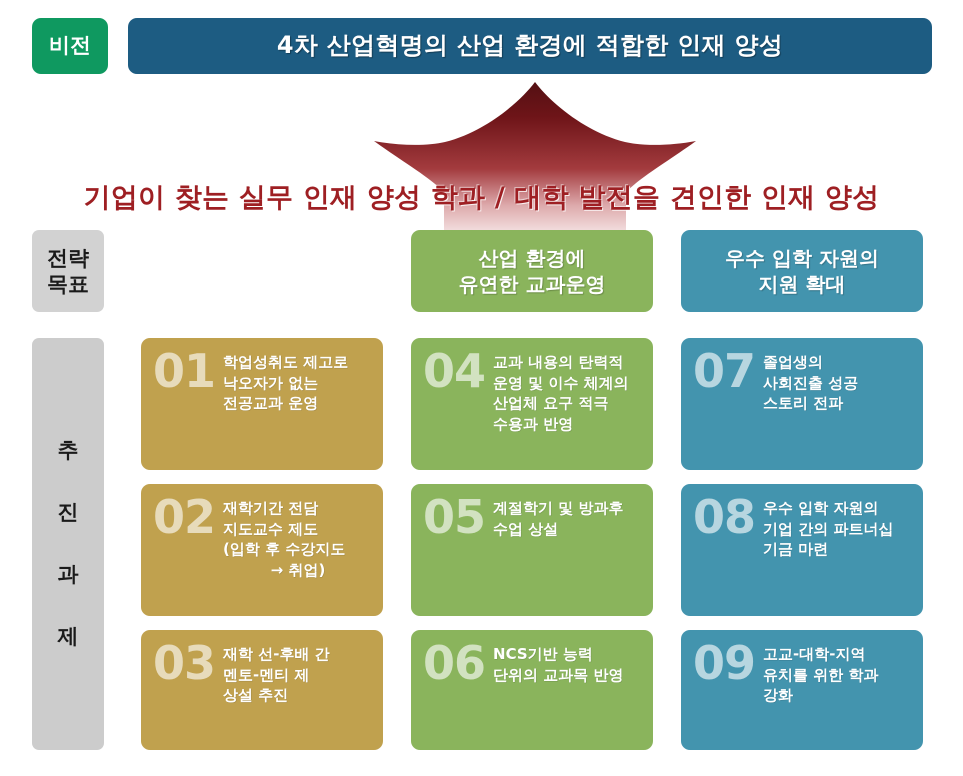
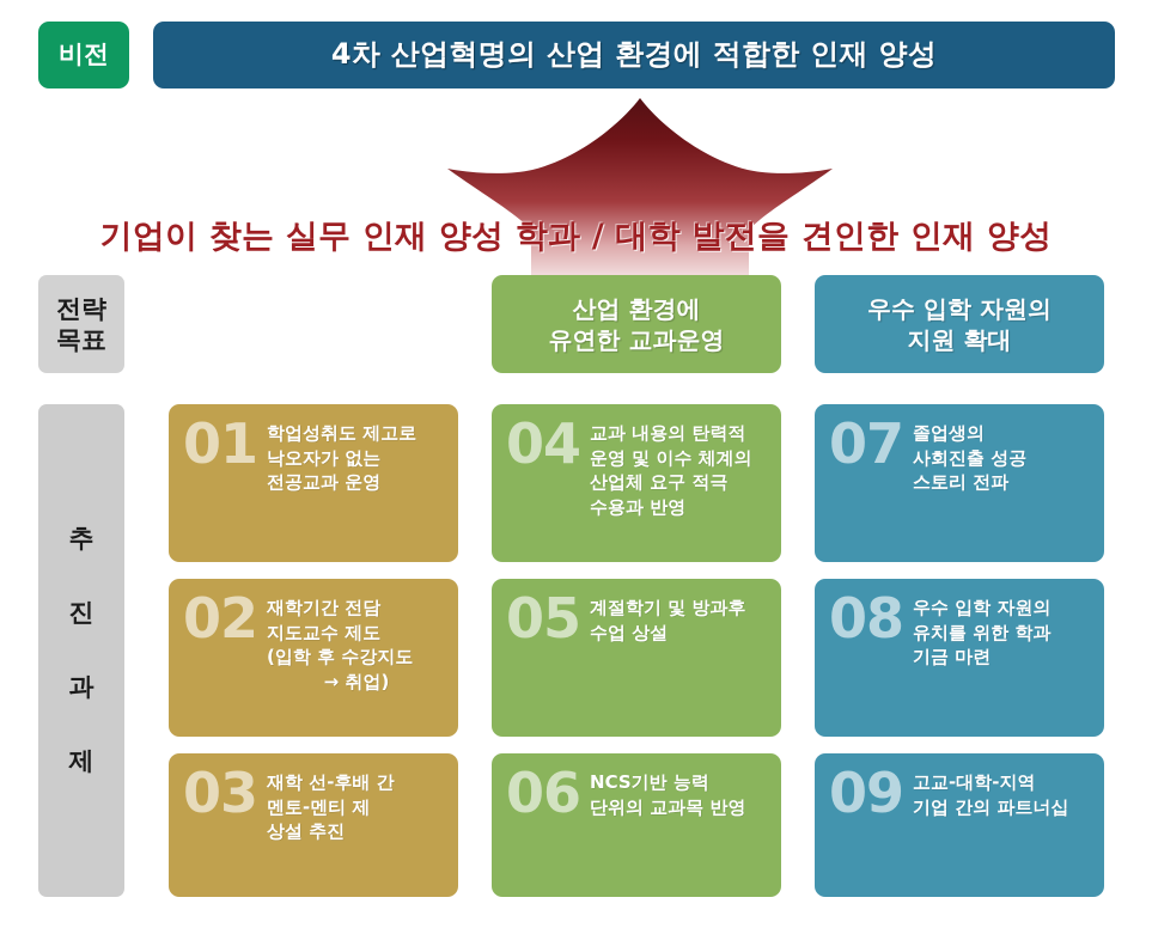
  비전
  4차 산업혁명의 산업 환경에 적합한 인재 양성
  기업이 찾는 실무 인재 양성 학과 / 대학 발전을 견인한 인재 양성
  전략
  목표
  추
  진
  과
  제
  산업 환경에
  유연한 교과운영
  우수 입학 자원의
  지원 확대
  01
  학업성취도 제고로
  낙오자가 없는
  전공교과 운영
  02
  재학기간 전담
  지도교수 제도
  (입학 후 수강지도
  → 취업)
  03
  재학 선-후배 간
  멘토-멘티 제
  상설 추진
  04
  교과 내용의 탄력적
  운영 및 이수 체계의
  산업체 요구 적극
  수용과 반영
  05
  계절학기 및 방과후
  수업 상설
  06
  NCS기반 능력
  단위의 교과목 반영
  07
  졸업생의
  사회진출 성공
  스토리 전파
  08
  우수 입학 자원의
- 기업 간의 파트너십
+ 유치를 위한 학과
  기금 마련
  09
  고교-대학-지역
- 유치를 위한 학과
+ 기업 간의 파트너십
- 강화
